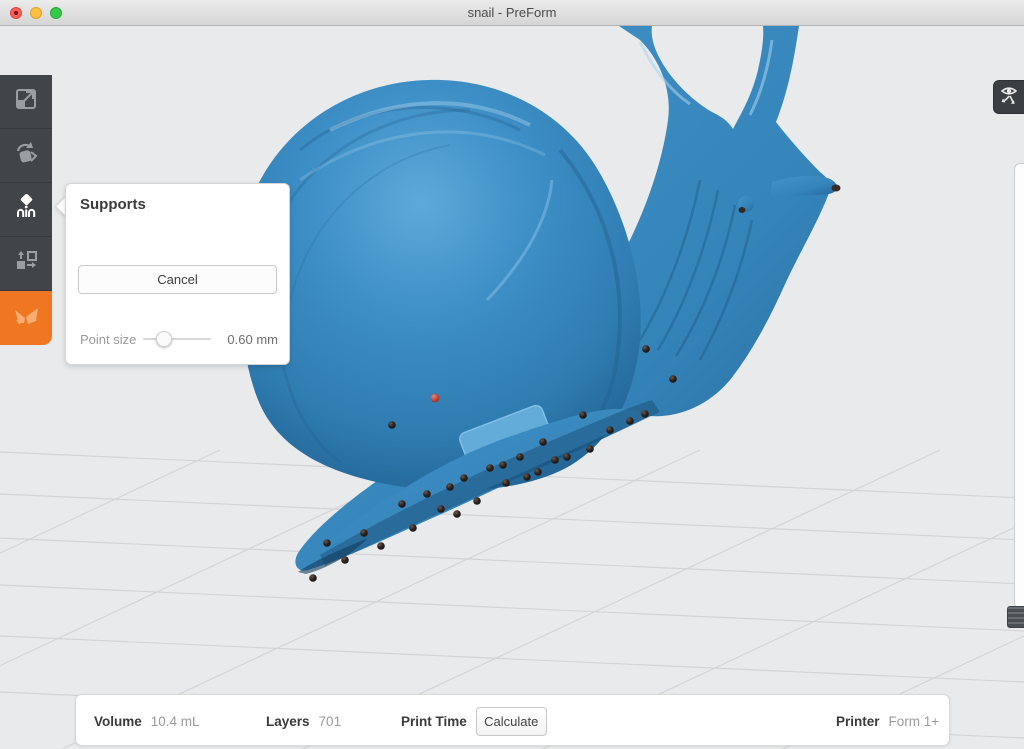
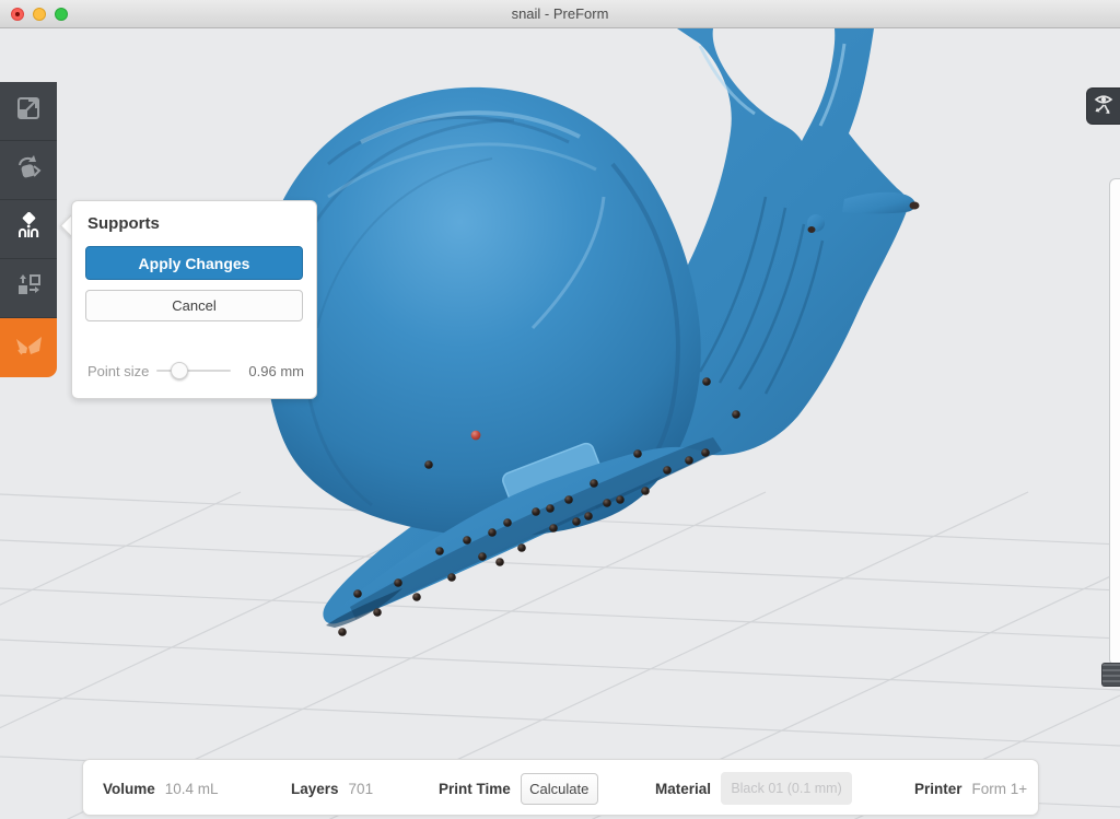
  snail - PreForm
  Supports
+ Apply Changes
  Cancel
  Point size
- 0.60 mm
+ 0.96 mm
  Volume
  10.4 mL
  Layers
  701
  Print Time
  Calculate
+ Material
+ Black 01 (0.1 mm)
  Printer
  Form 1+
